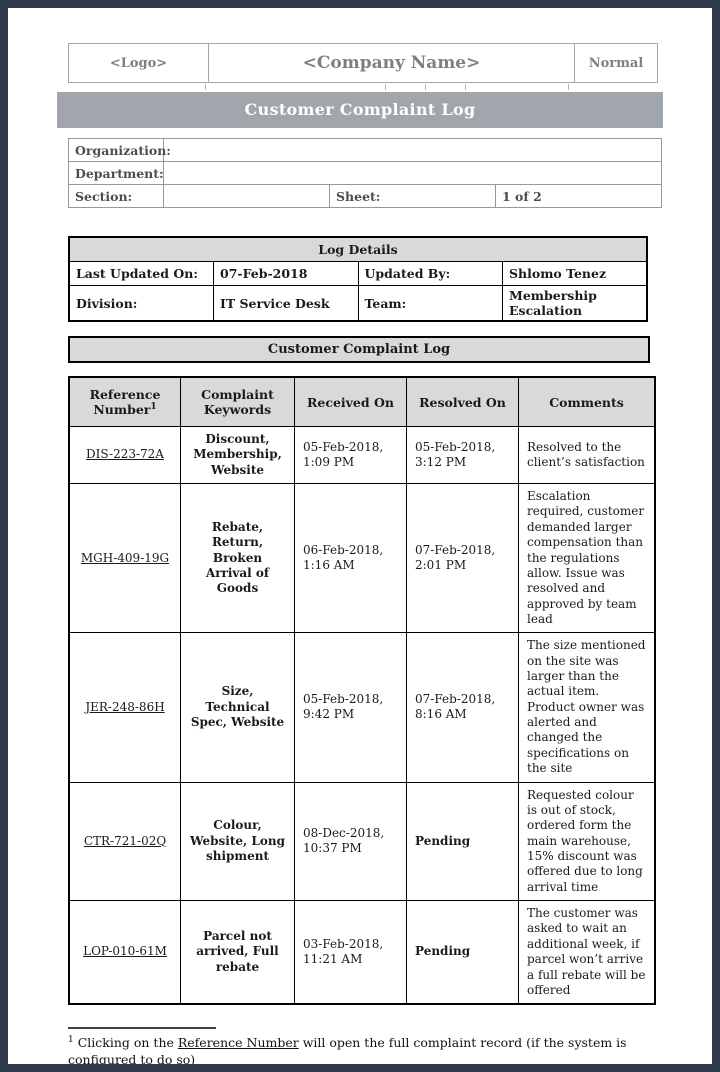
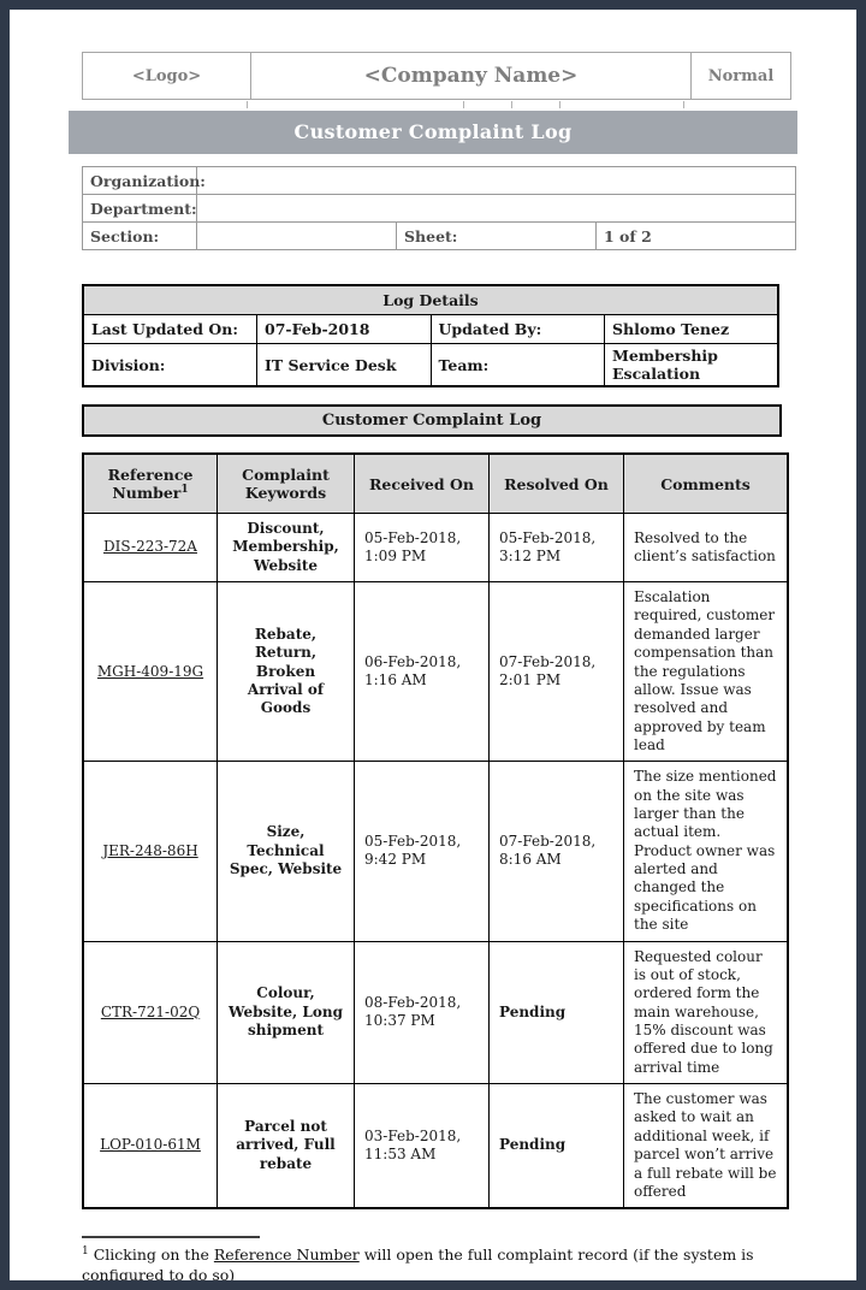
  <Logo>	<Company Name>	Normal
  Customer Complaint Log
  Organization:
  Department:
  Section:		Sheet:	1 of 2
  Log Details
  Last Updated On:	07-Feb-2018	Updated By:	Shlomo Tenez
  Division:	IT Service Desk	Team:	Membership Escalation
  Customer Complaint Log
  Reference Number1	Complaint Keywords	Received On	Resolved On	Comments
  DIS-223-72A	Discount, Membership, Website	05-Feb-2018, 1:09 PM	05-Feb-2018, 3:12 PM	Resolved to the client’s satisfaction
  MGH-409-19G	Rebate, Return, Broken Arrival of Goods	06-Feb-2018, 1:16 AM	07-Feb-2018, 2:01 PM	Escalation required, customer demanded larger compensation than the regulations allow. Issue was resolved and approved by team lead
  JER-248-86H	Size, Technical Spec, Website	05-Feb-2018, 9:42 PM	07-Feb-2018, 8:16 AM	The size mentioned on the site was larger than the actual item. Product owner was alerted and changed the specifications on the site
- CTR-721-02Q	Colour, Website, Long shipment	08-Dec-2018, 10:37 PM	Pending	Requested colour is out of stock, ordered form the main warehouse, 15% discount was offered due to long arrival time
+ CTR-721-02Q	Colour, Website, Long shipment	08-Feb-2018, 10:37 PM	Pending	Requested colour is out of stock, ordered form the main warehouse, 15% discount was offered due to long arrival time
- LOP-010-61M	Parcel not arrived, Full rebate	03-Feb-2018, 11:21 AM	Pending	The customer was asked to wait an additional week, if parcel won’t arrive a full rebate will be offered
+ LOP-010-61M	Parcel not arrived, Full rebate	03-Feb-2018, 11:53 AM	Pending	The customer was asked to wait an additional week, if parcel won’t arrive a full rebate will be offered
  1 Clicking on the Reference Number will open the full complaint record (if the system is configured to do so)
